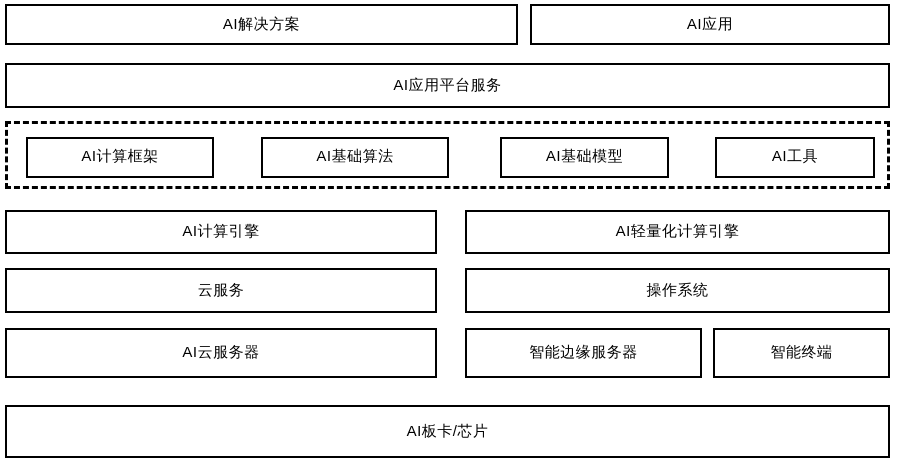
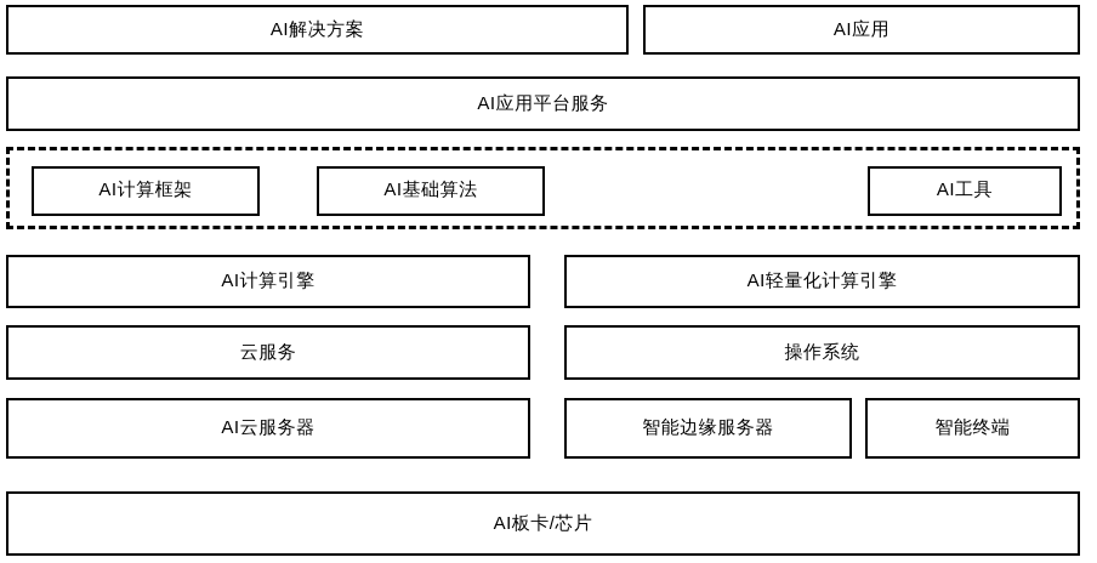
  AI解决方案
  AI应用
  AI应用平台服务
  AI计算框架
  AI基础算法
- AI基础模型
  AI工具
  AI计算引擎
  AI轻量化计算引擎
  云服务
  操作系统
  AI云服务器
  智能边缘服务器
  智能终端
  AI板卡/芯片
